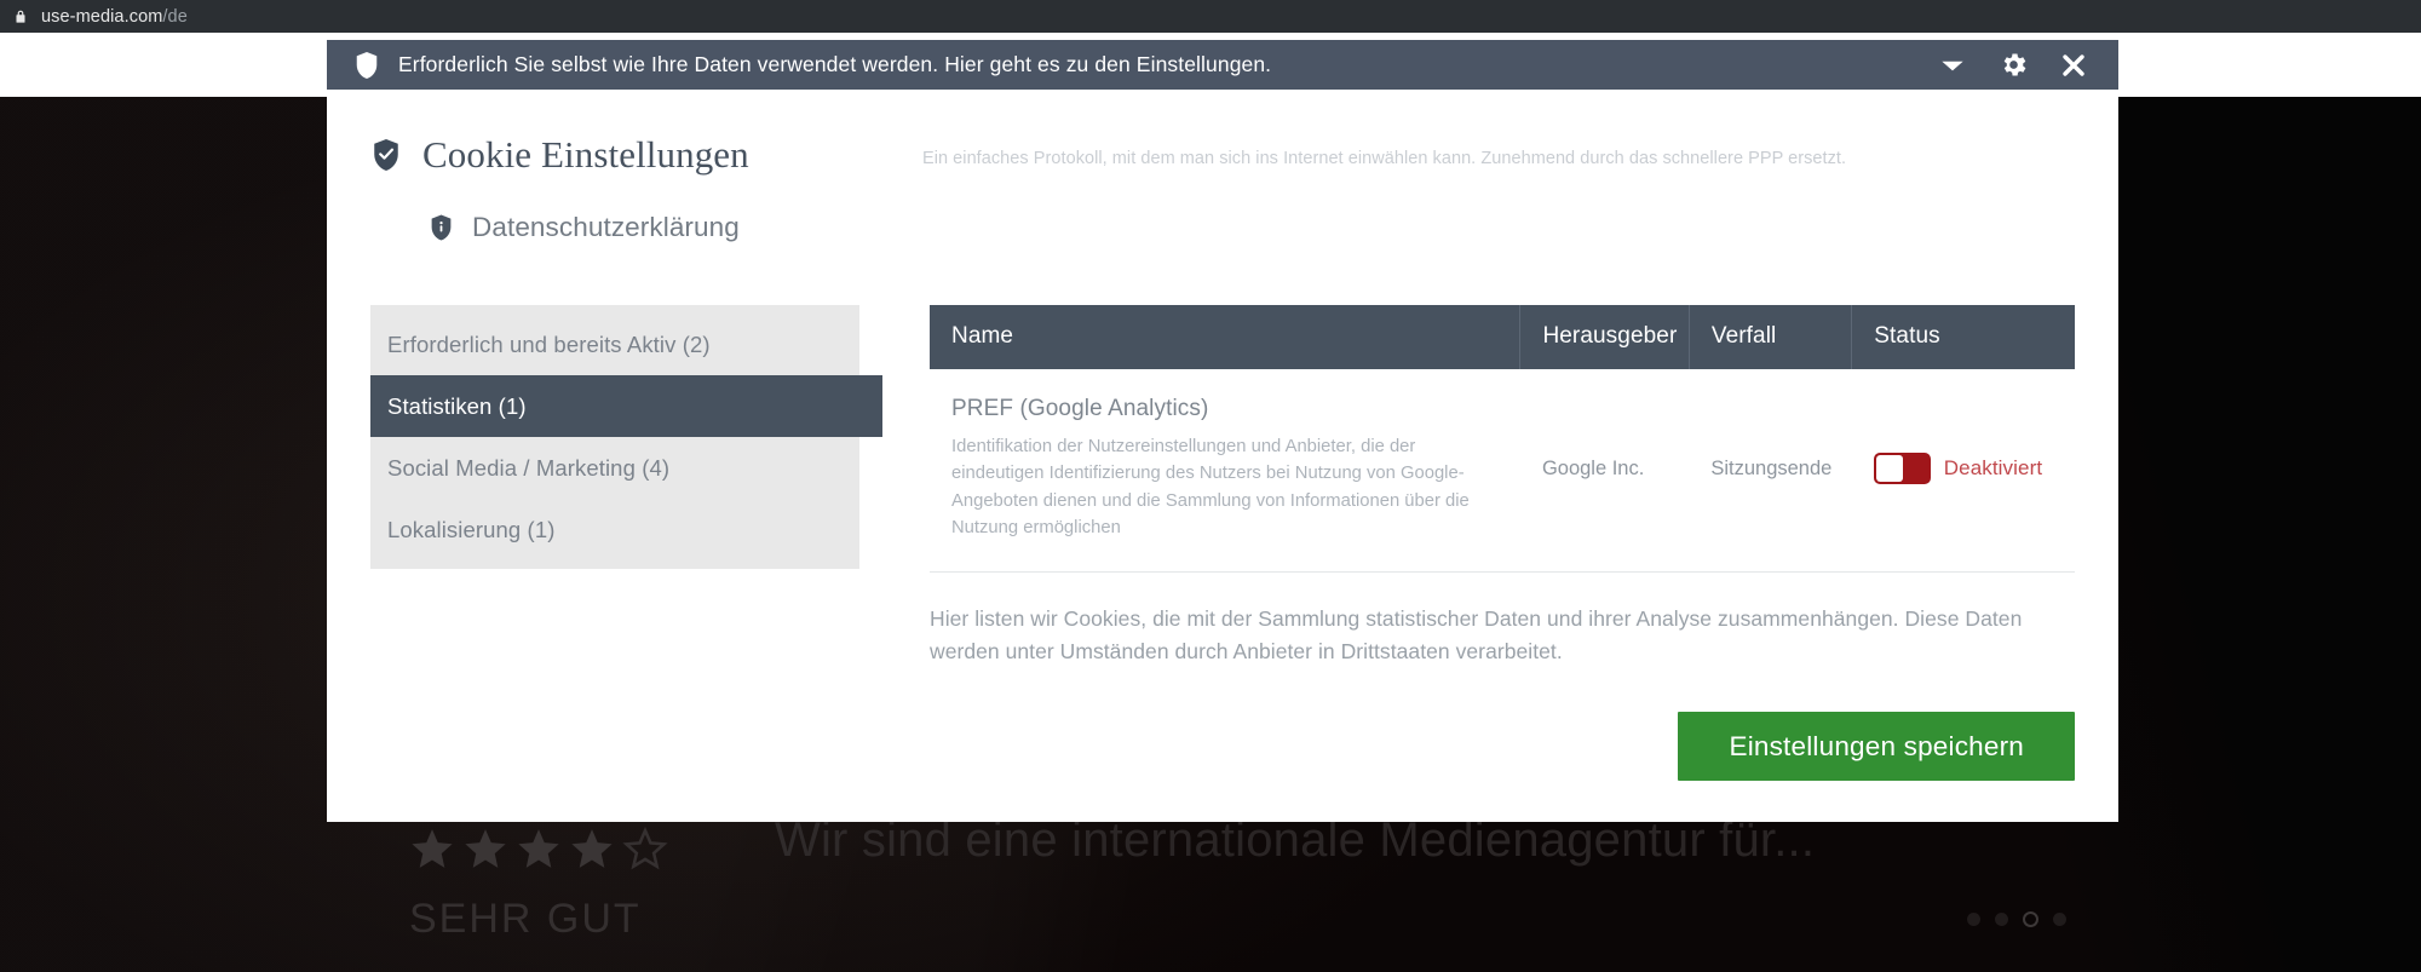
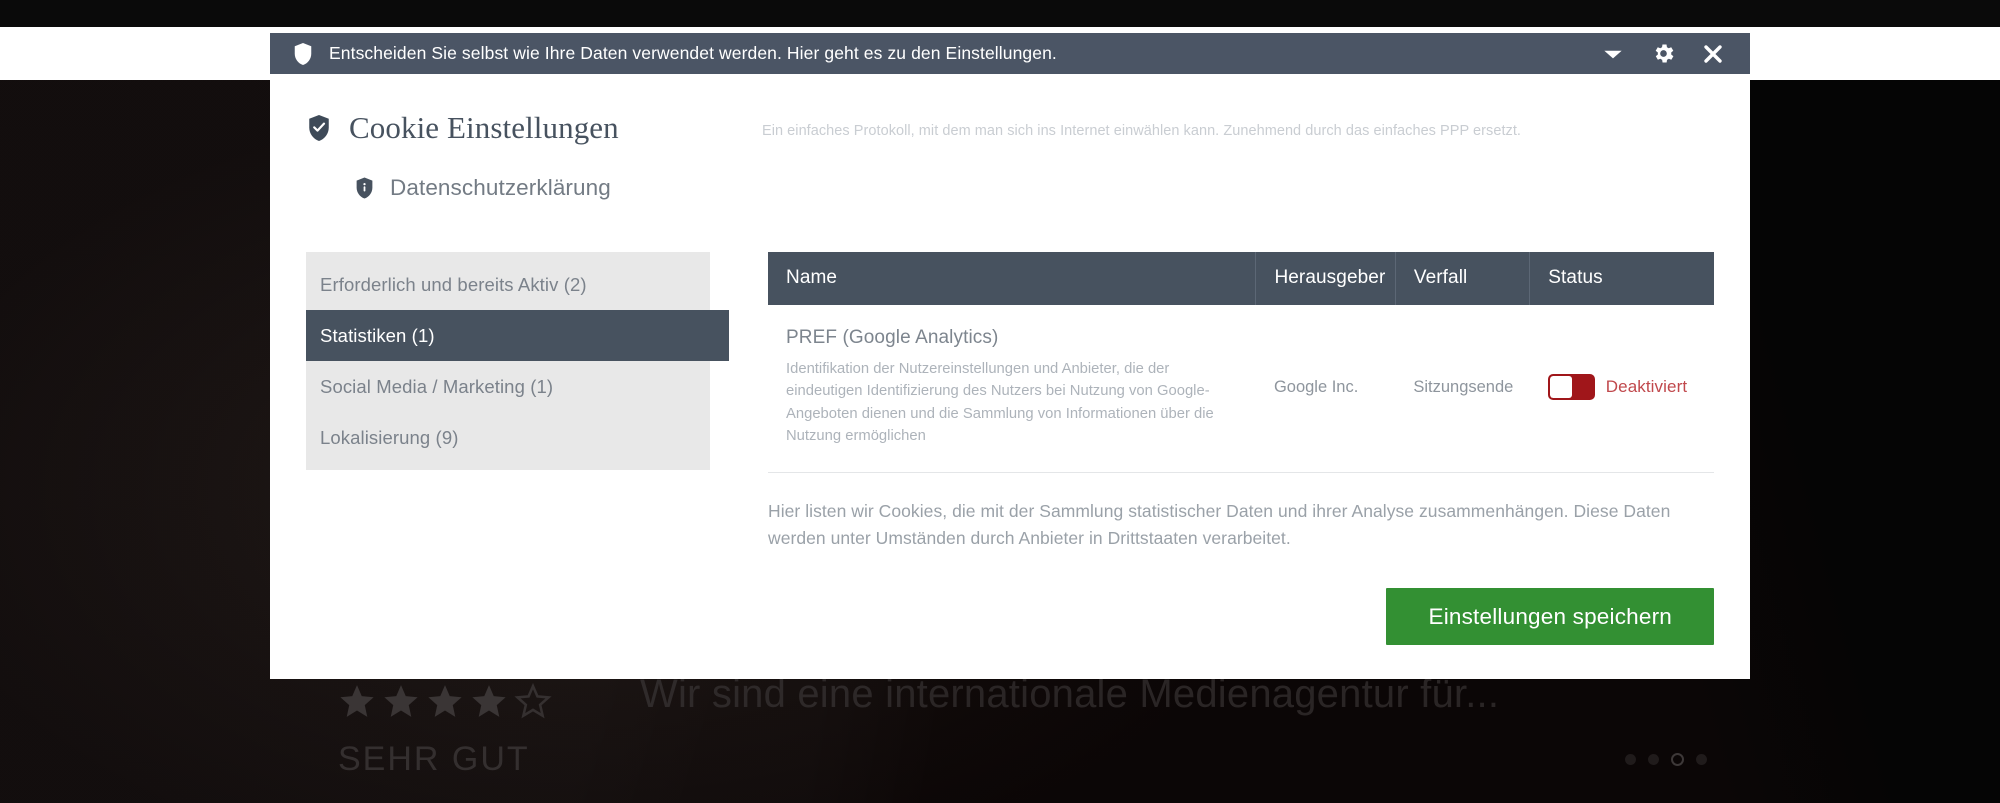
- use-media.com/de
- Erforderlich Sie selbst wie Ihre Daten verwendet werden. Hier geht es zu den Einstellungen.
+ Entscheiden Sie selbst wie Ihre Daten verwendet werden. Hier geht es zu den Einstellungen.
  Cookie Einstellungen
  Datenschutzerklärung
- Ein einfaches Protokoll, mit dem man sich ins Internet einwählen kann. Zunehmend durch das schnellere PPP ersetzt.
+ Ein einfaches Protokoll, mit dem man sich ins Internet einwählen kann. Zunehmend durch das einfaches PPP ersetzt.
  Erforderlich und bereits Aktiv (2)
  Statistiken (1)
- Social Media / Marketing (4)
+ Social Media / Marketing (1)
- Lokalisierung (1)
+ Lokalisierung (9)
  Name	Herausgeber	Verfall	Status
  PREF (Google Analytics) Identifikation der Nutzereinstellungen und Anbieter, die der eindeutigen Identifizierung des Nutzers bei Nutzung von Google-Angeboten dienen und die Sammlung von Informationen über die Nutzung ermöglichen	Google Inc.	Sitzungsende	Deaktiviert
  Hier listen wir Cookies, die mit der Sammlung statistischer Daten und ihrer Analyse zusammenhängen. Diese Daten werden unter Umständen durch Anbieter in Drittstaaten verarbeitet.
  Einstellungen speichern
